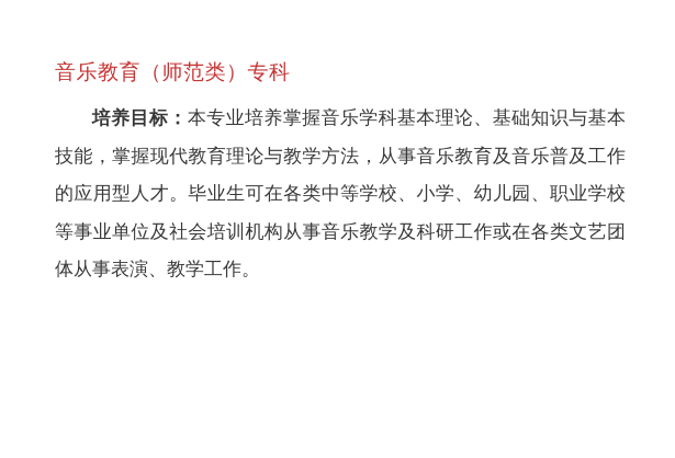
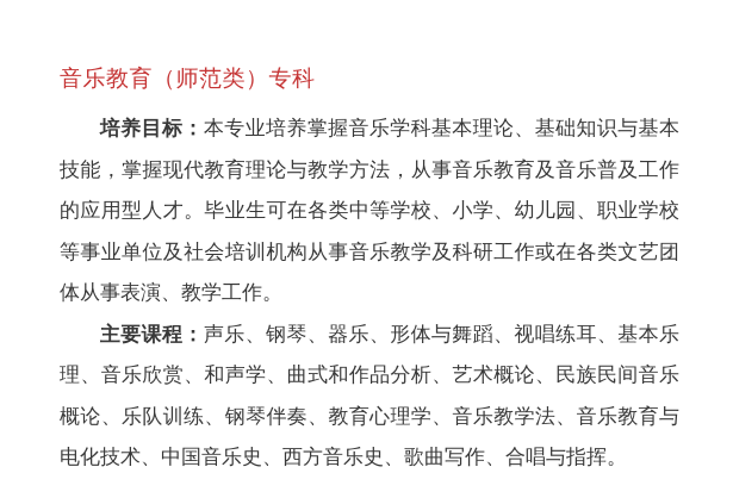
  音乐教育（师范类）专科
  培养目标：本专业培养掌握音乐学科基本理论、基础知识与基本技能，掌握现代教育理论与教学方法，从事音乐教育及音乐普及工作的应用型人才。毕业生可在各类中等学校、小学、幼儿园、职业学校等事业单位及社会培训机构从事音乐教学及科研工作或在各类文艺团体从事表演、教学工作。
+ 主要课程：声乐、钢琴、器乐、形体与舞蹈、视唱练耳、基本乐理、音乐欣赏、和声学、曲式和作品分析、艺术概论、民族民间音乐概论、乐队训练、钢琴伴奏、教育心理学、音乐教学法、音乐教育与电化技术、中国音乐史、西方音乐史、歌曲写作、合唱与指挥。
